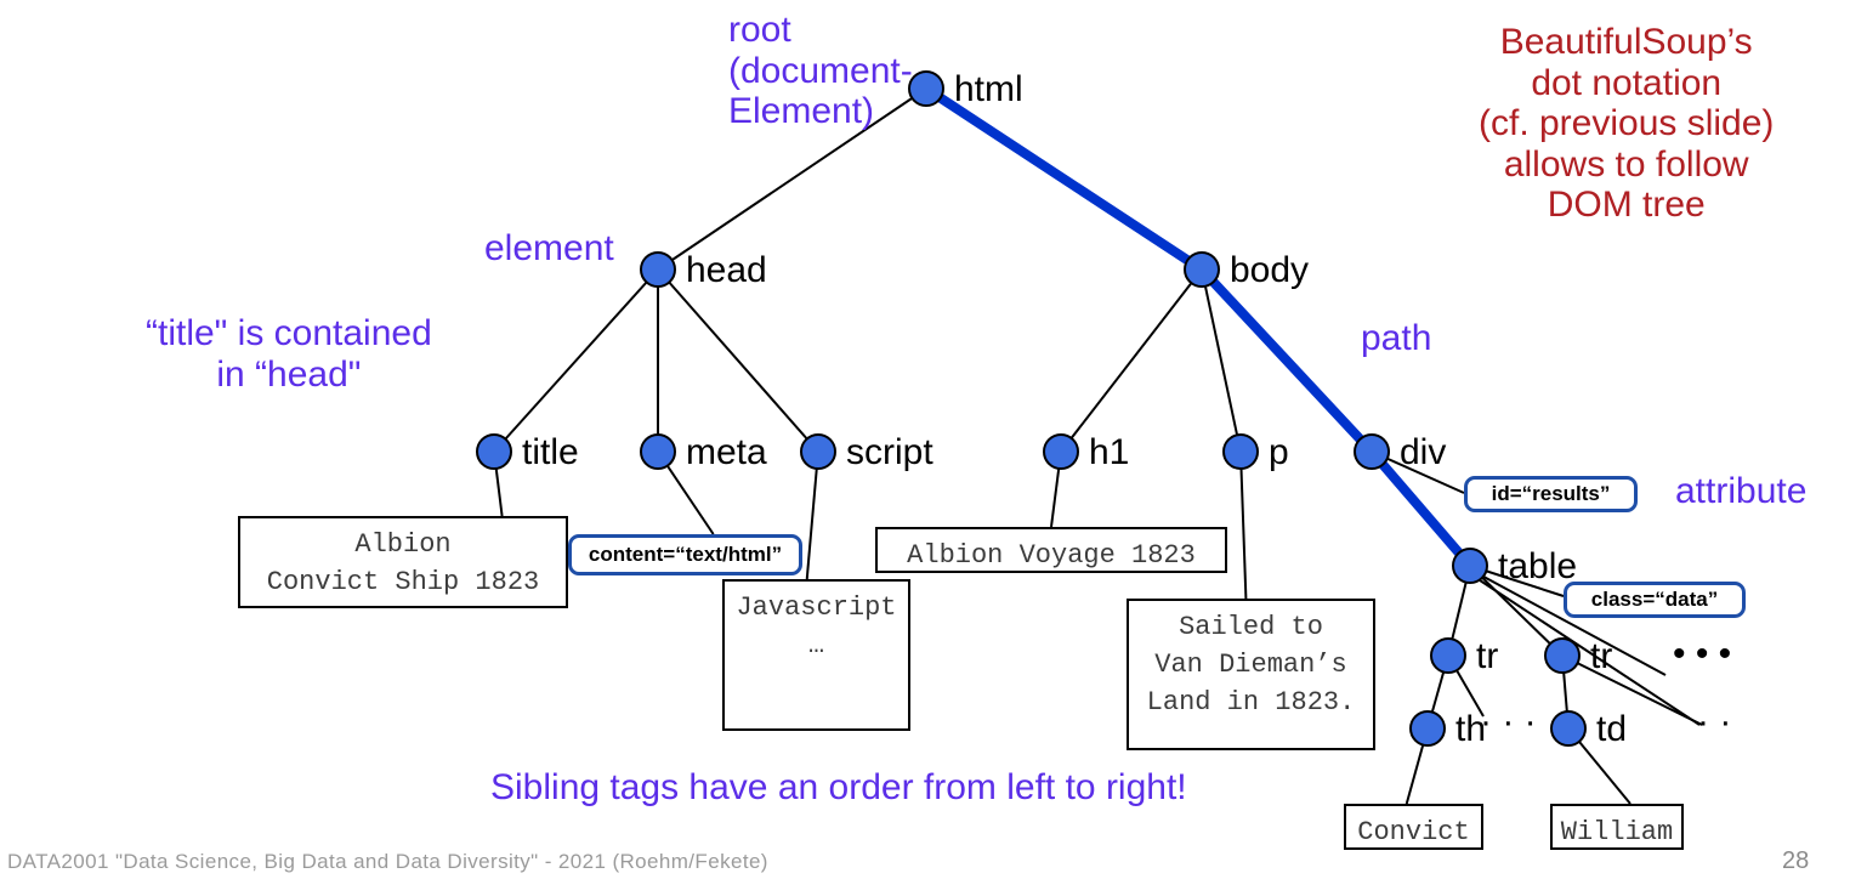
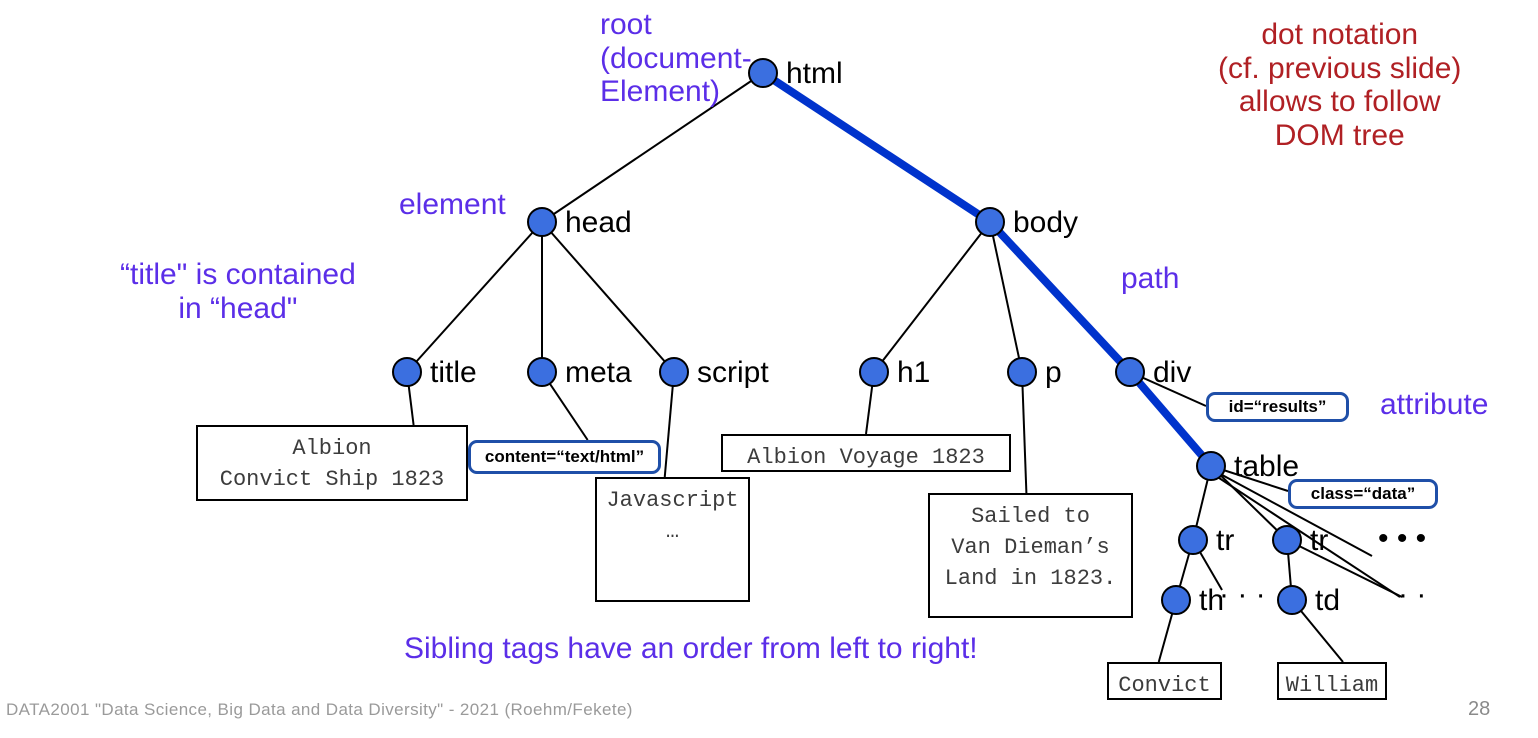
  html
  head
  body
  title
  meta
  script
  h1
  p
  div
  table
  tr
  tr
  th
  td
  Albion
  Convict Ship 1823
  Javascript
  …
  Albion Voyage 1823
  Sailed to
  Van Dieman’s
  Land in 1823.
  Convict
  William
  content=“text/html”
  id=“results”
  class=“data”
  root
  (document-
  Element)
  element
  “title" is contained
  in “head"
  path
  attribute
  Sibling tags have an order from left to right!
- BeautifulSoup’s
  dot notation
  (cf. previous slide)
  allows to follow
  DOM tree
  • • •
  · ·
  · · ·
  DATA2001 "Data Science, Big Data and Data Diversity" - 2021 (Roehm/Fekete)
  28
